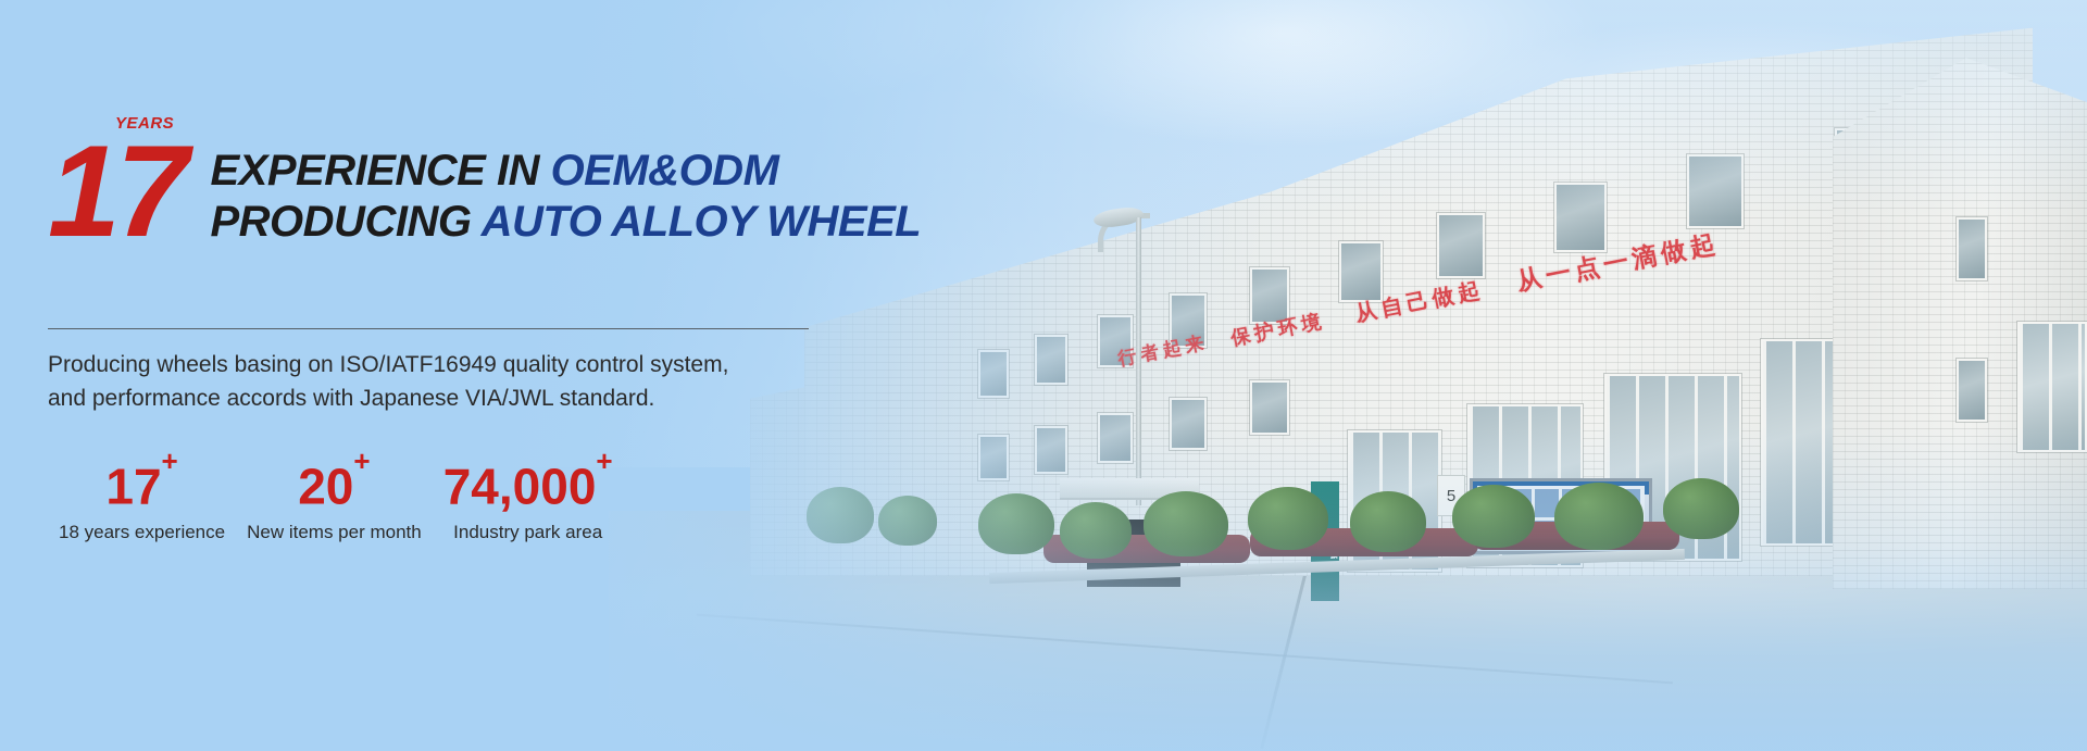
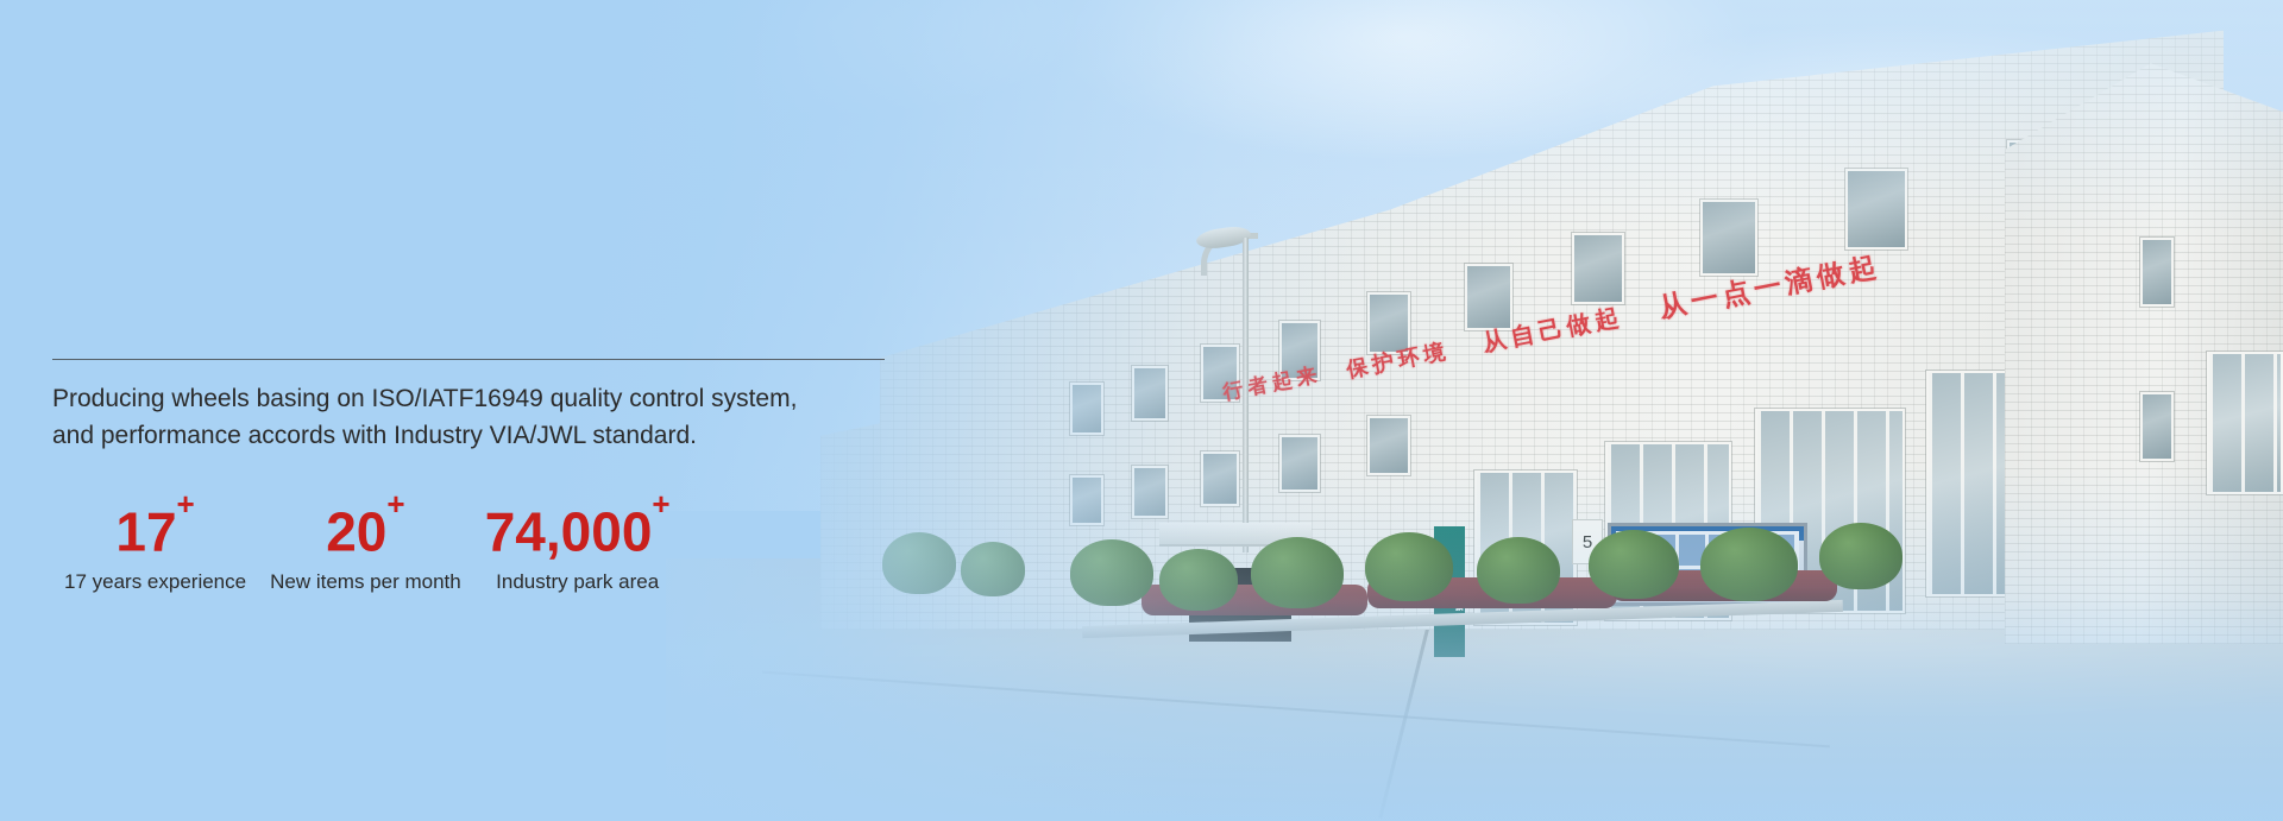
- YEARS
- 17
- EXPERIENCE IN OEM&ODM
- PRODUCING AUTO ALLOY WHEEL
  Producing wheels basing on ISO/IATF16949 quality control system,
- and performance accords with Japanese VIA/JWL standard.
+ and performance accords with Industry VIA/JWL standard.
  17+
- 18 years experience
+ 17 years experience
  20+
  New items per month
  74,000+
  Industry park area
